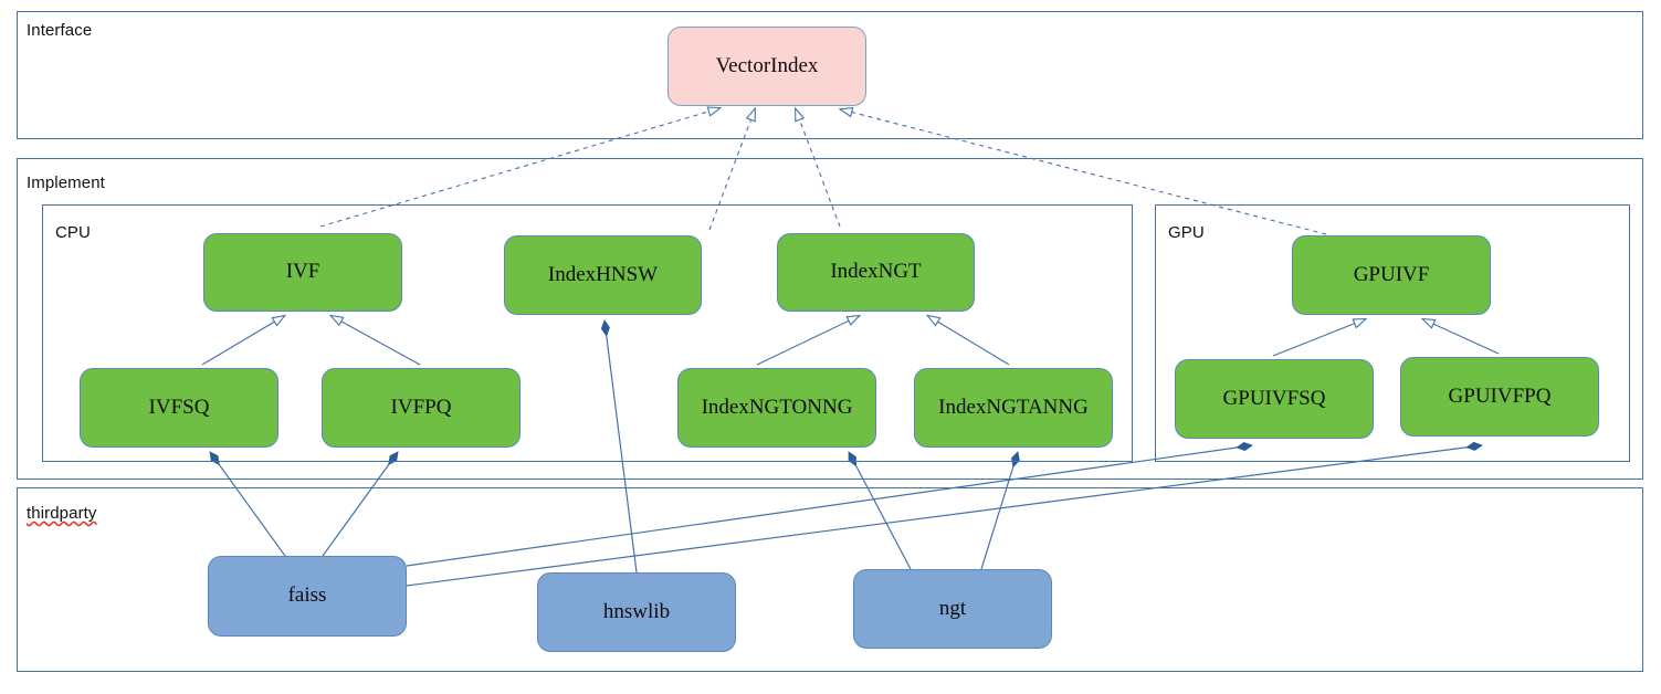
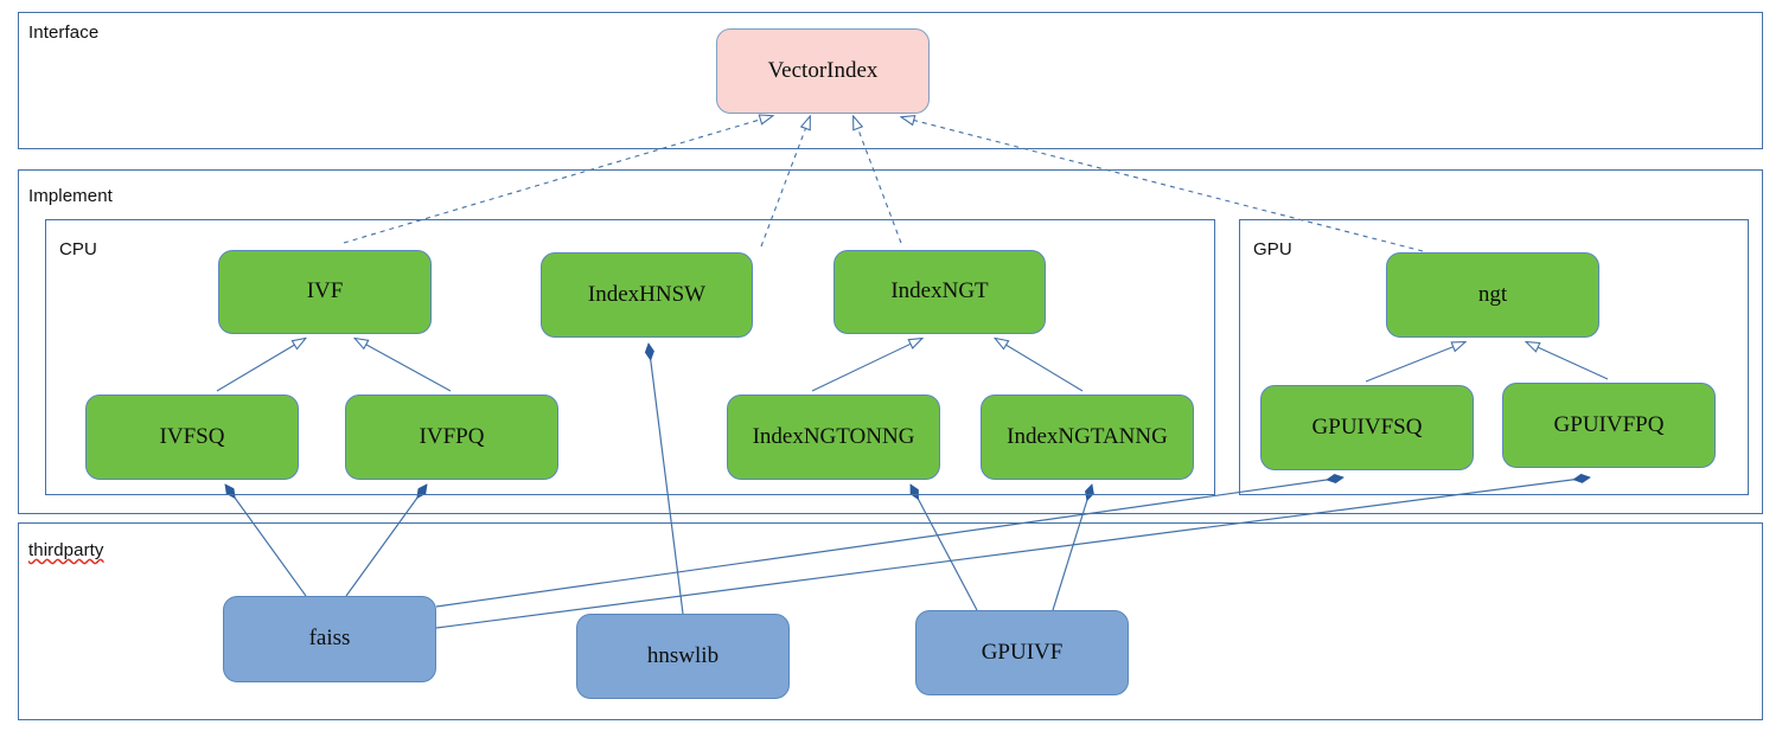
  Interface
  Implement
  CPU
  GPU
  thirdparty
  VectorIndex
  IVF
  IndexHNSW
  IndexNGT
  IVFSQ
  IVFPQ
  IndexNGTONNG
  IndexNGTANNG
- GPUIVF
+ ngt
  GPUIVFSQ
  GPUIVFPQ
  faiss
  hnswlib
- ngt
+ GPUIVF
